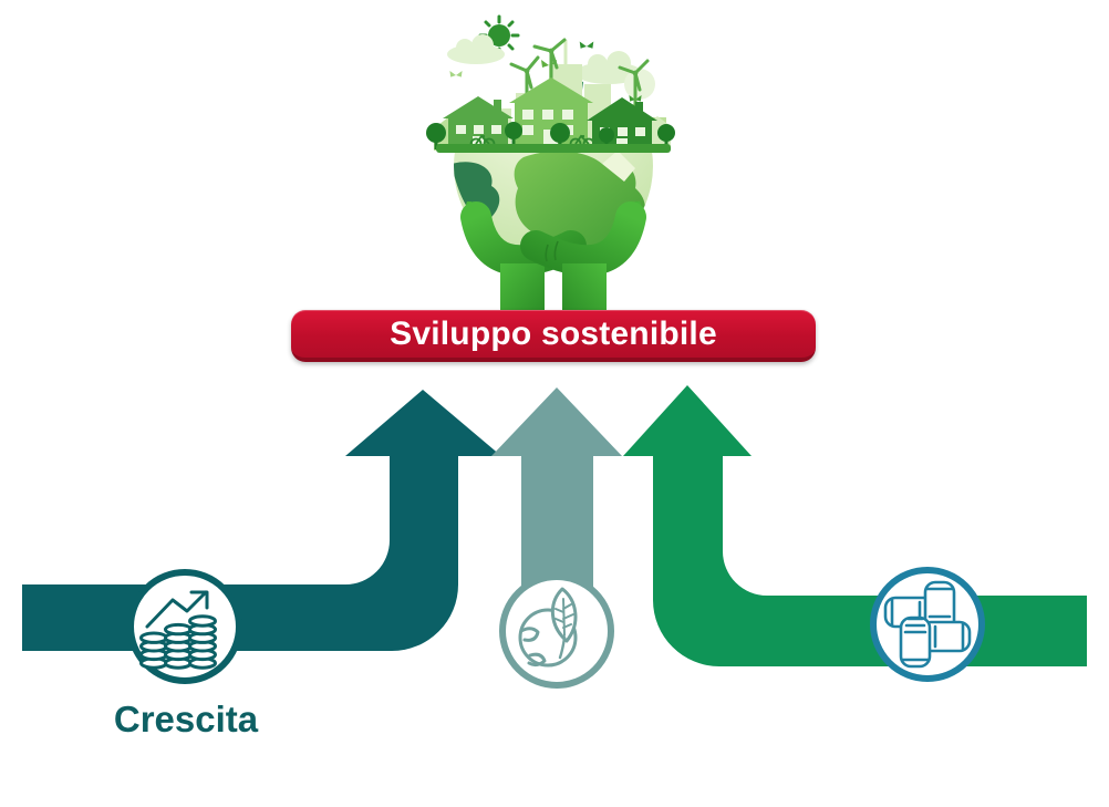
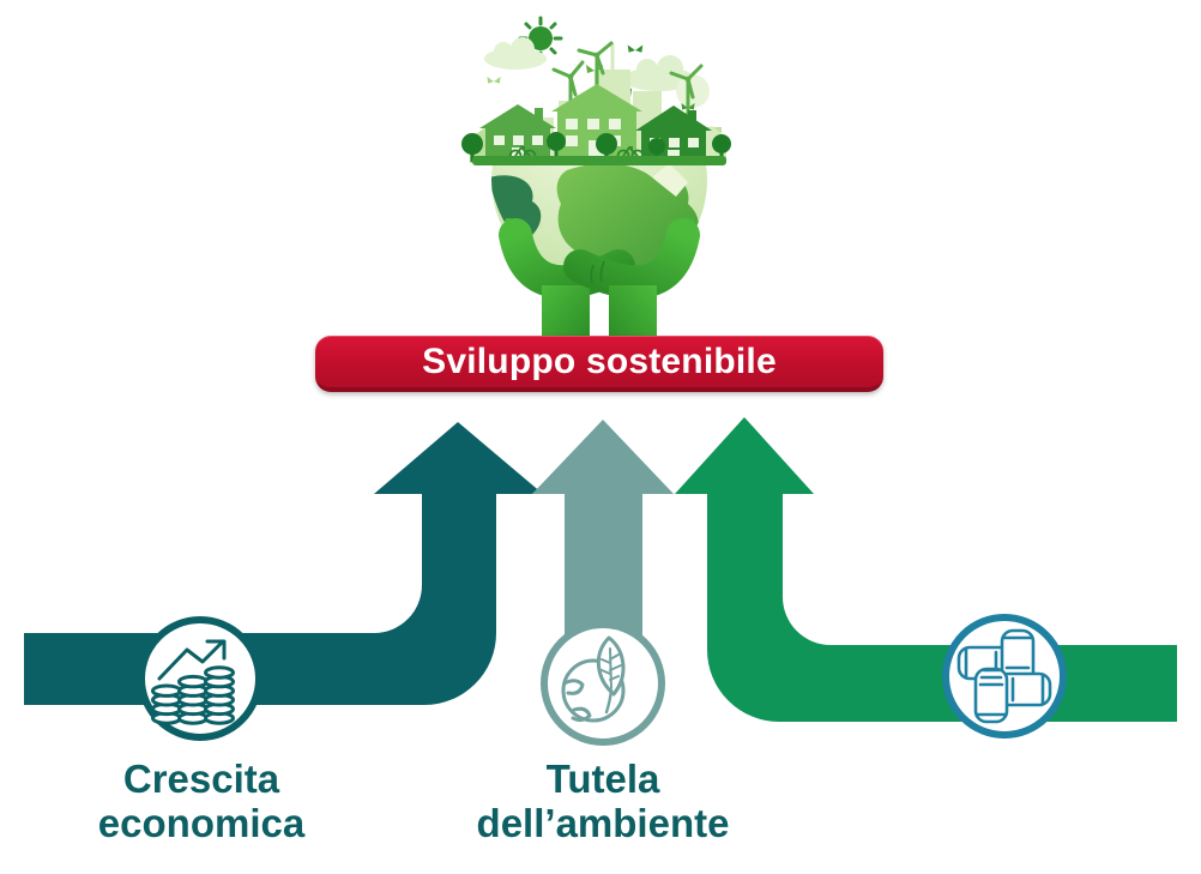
  Sviluppo sostenibile
  Crescita
+ economica
+ Tutela
+ dell’ambiente
